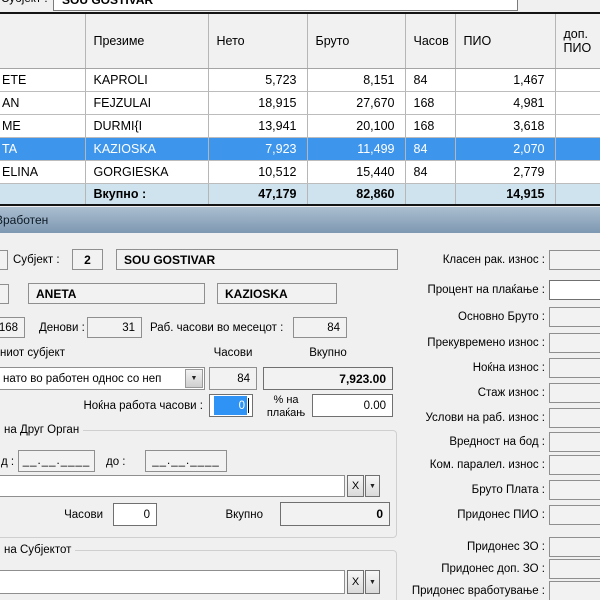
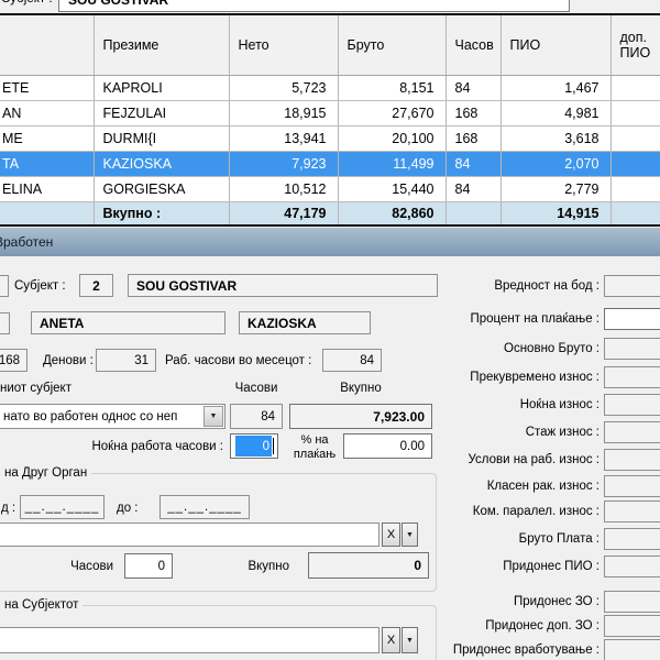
  SOU GOSTIVAR
  	Презиме	Нето	Бруто	Часов	ПИО	доп. ПИО
  ETE	KAPROLI	5,723	8,151	84	1,467
  AN	FEJZULAI	18,915	27,670	168	4,981
  ME	DURMI{I	13,941	20,100	168	3,618
  TA	KAZIOSKA	7,923	11,499	84	2,070
  ELINA	GORGIESKA	10,512	15,440	84	2,779
  	Вкупно :	47,179	82,860		14,915
  работен
  Субјект :
  2
  SOU GOSTIVAR
  ANETA
  KAZIOSKA
  168
  Денови :
  31
  Раб. часови во месецот :
  84
  ниот субјект
  Часови
  Вкупно
  нато во работен однос со неп
  84
  7,923.00
  Ноќна работа часови :
  0
  % на
  плаќањ
  0.00
  на Друг Орган
  д :
  __.__.____
  до :
  __.__.____
  X
  Часови
  0
  Вкупно
  0
  на Субјектот
  X
- Класен рак. износ :
+ Вредност на бод :
  Процент на плаќање :
  Основно Бруто :
  Прекувремено износ :
  Ноќна износ :
  Стаж износ :
  Услови на раб. износ :
- Вредност на бод :
+ Класен рак. износ :
  Ком. паралел. износ :
  Бруто Плата :
  Придонес ПИО :
  Придонес ЗО :
  Придонес доп. ЗО :
  Придонес вработување :
